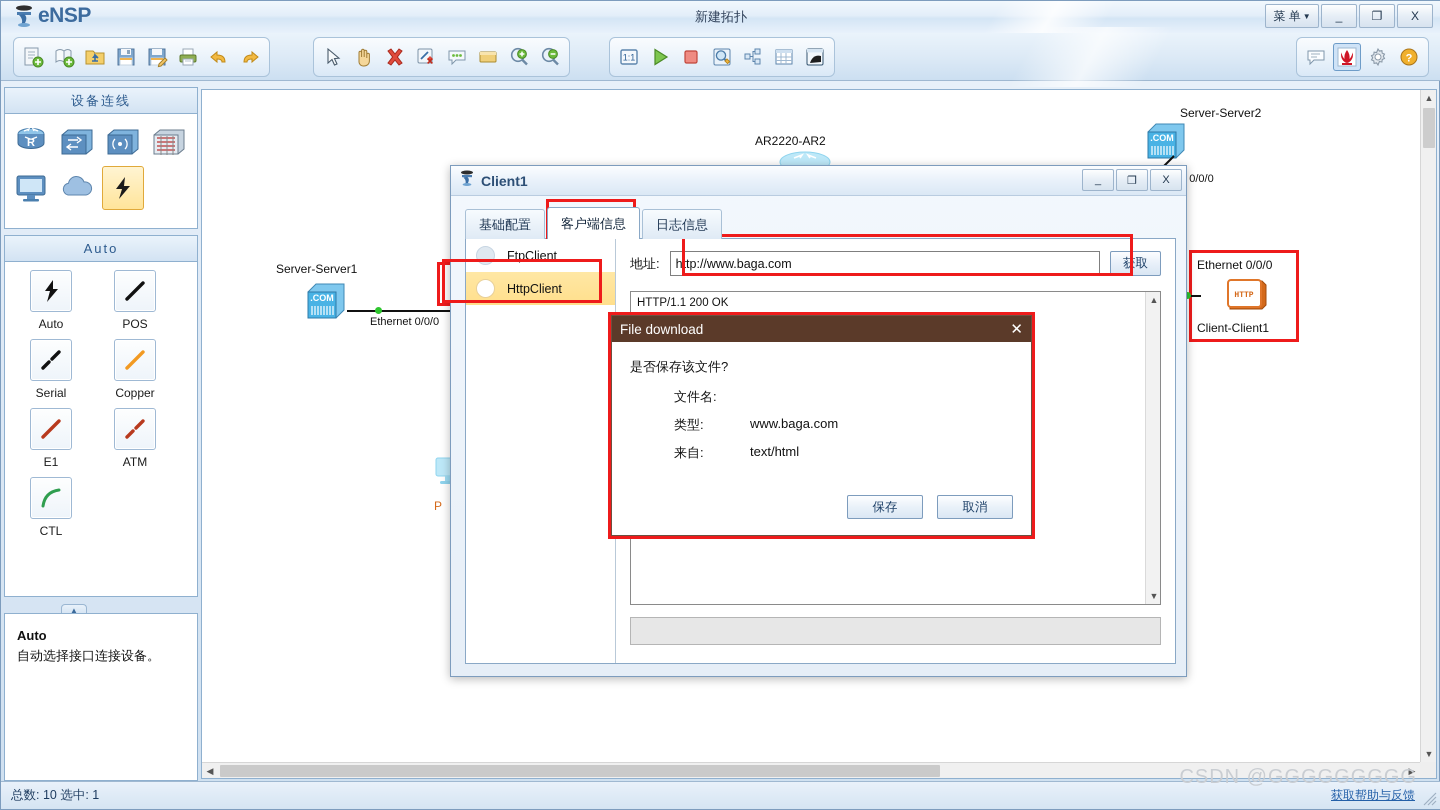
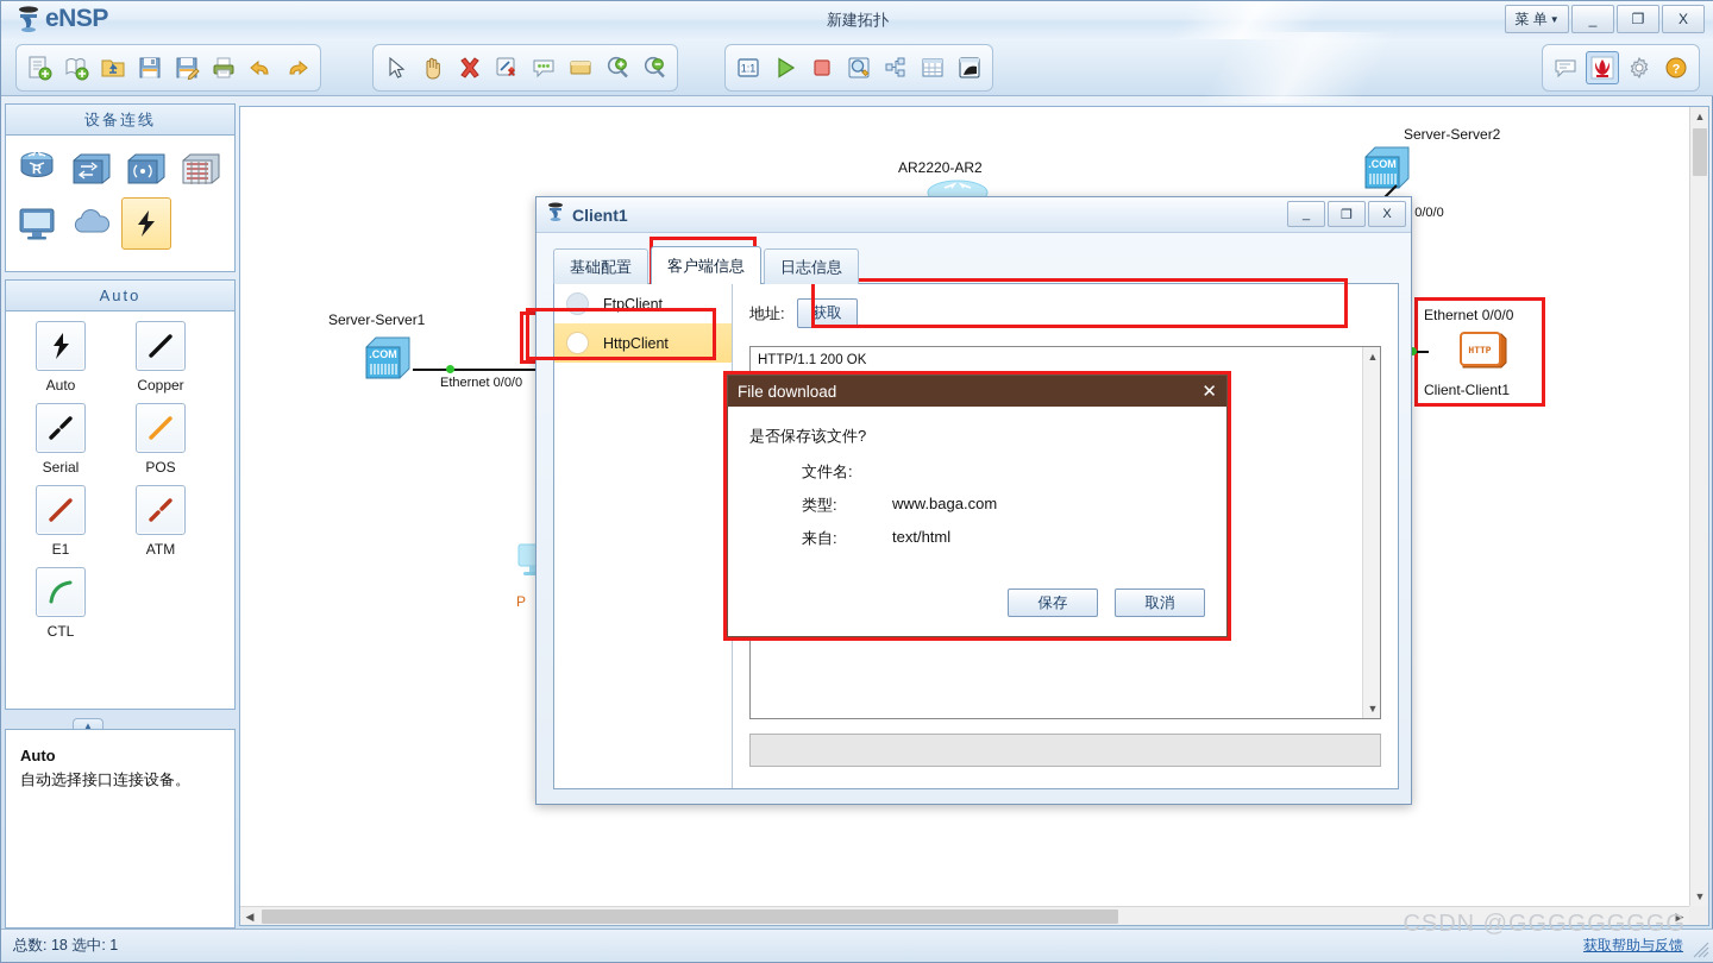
  eNSP
  新建拓扑
  菜 单
  ▼
  _
  ❐
  X
  1:1
  ?
  设备连线
  R
  Auto
  Auto
- POS
+ Copper
  Serial
- Copper
+ POS
  E1
  ATM
  CTL
  ▲
  Auto
  自动选择接口连接设备。
  AR2220-AR2
  Server-Server1
  .COM
  Ethernet 0/0/0
  Server-Server2
  .COM
  0/0/0
  Ethernet 0/0/0
  HTTP
  Client-Client1
  P
  ▲
  ▼
  ◀
  ▶
  Client1
  _
  ❐
  X
  基础配置
  客户端信息
  日志信息
  FtpClient
  HttpClient
  地址:
- http://www.baga.com
  获取
  HTTP/1.1 200 OK
  ▲
  ▼
  File download
  ✕
  是否保存该文件?
  文件名:
  类型:
  www.baga.com
  来自:
  text/html
  保存
  取消
- 总数: 10 选中: 1
+ 总数: 18 选中: 1
  获取帮助与反馈
  CSDN @GGGGGGGGG
